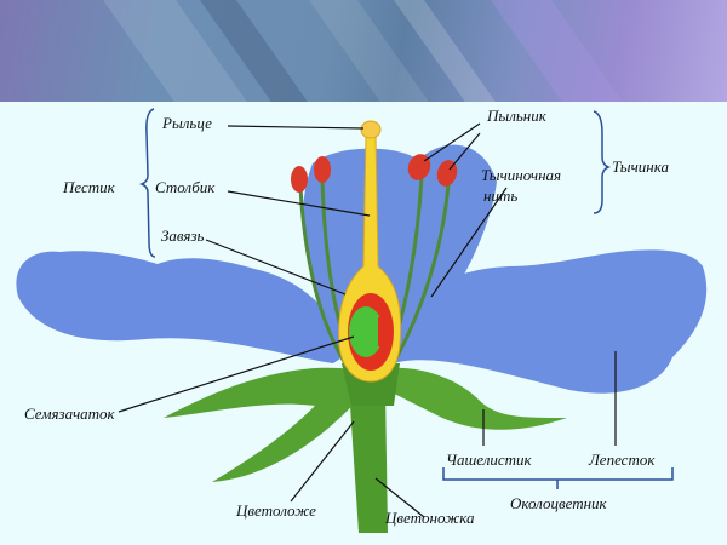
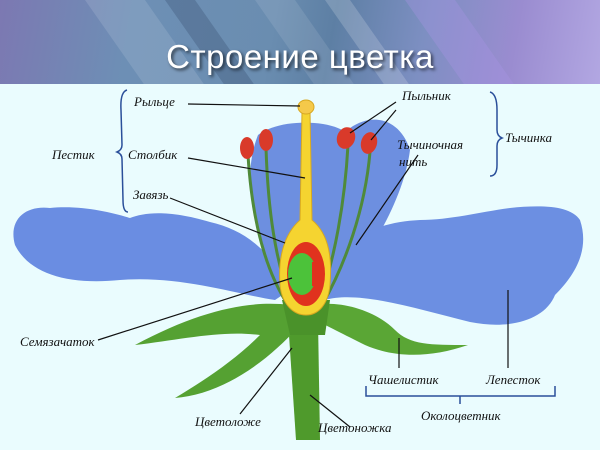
+ Строение цветка
  Рыльце
  Столбик
  Завязь
  Пестик
  Семязачаток
  Пыльник
  Тычиночная
  нить
  Тычинка
  Чашелистик
  Лепесток
  Околоцветник
  Цветоложе
  Цветоножка
